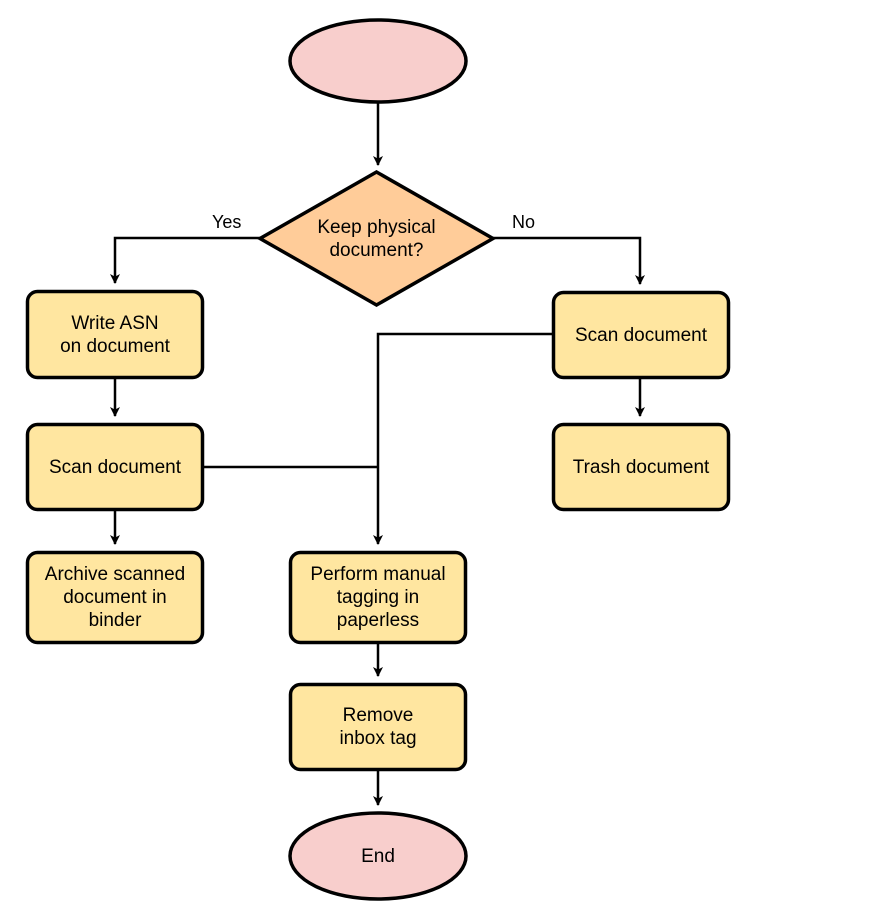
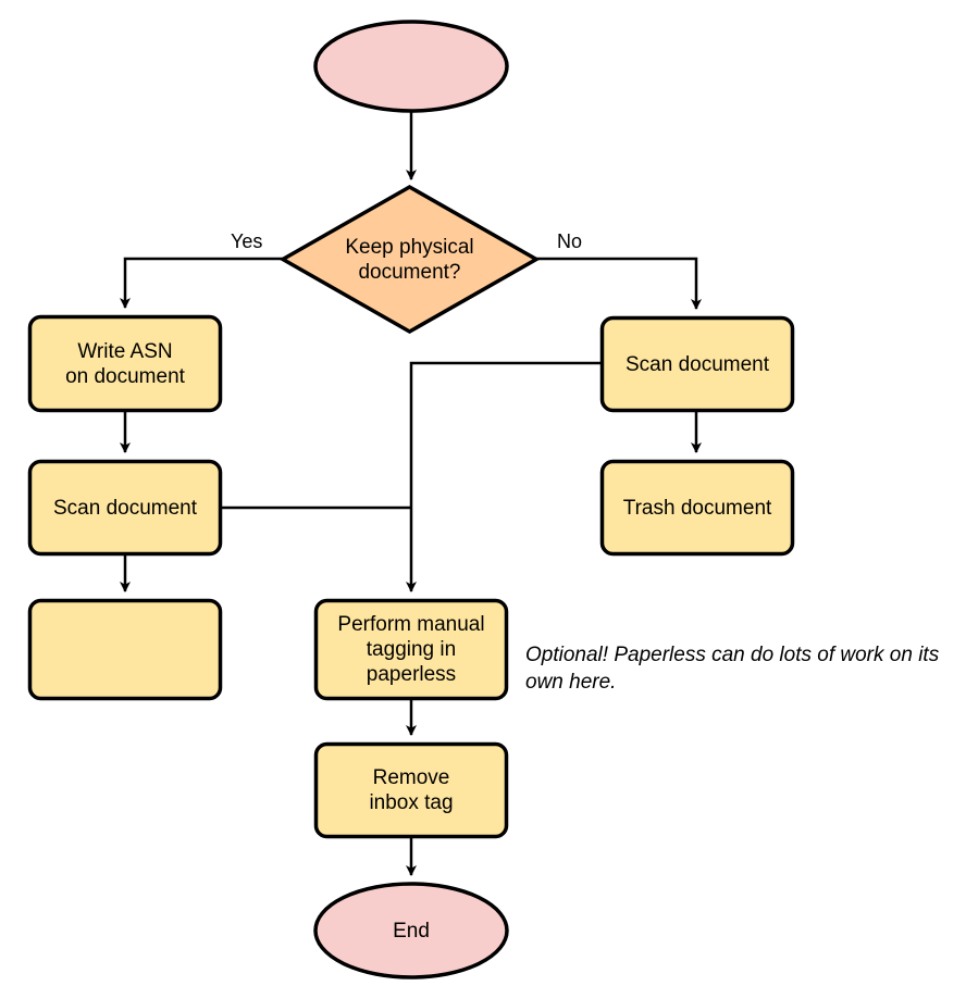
  Keep physical
  document?
  Write ASN
  on document
  Scan document
- Archive scanned
- document in
- binder
  Scan document
  Trash document
  Perform manual
  tagging in
  paperless
  Remove
  inbox tag
  End
  Yes
  No
+ Optional! Paperless can do lots of work on its own here.
